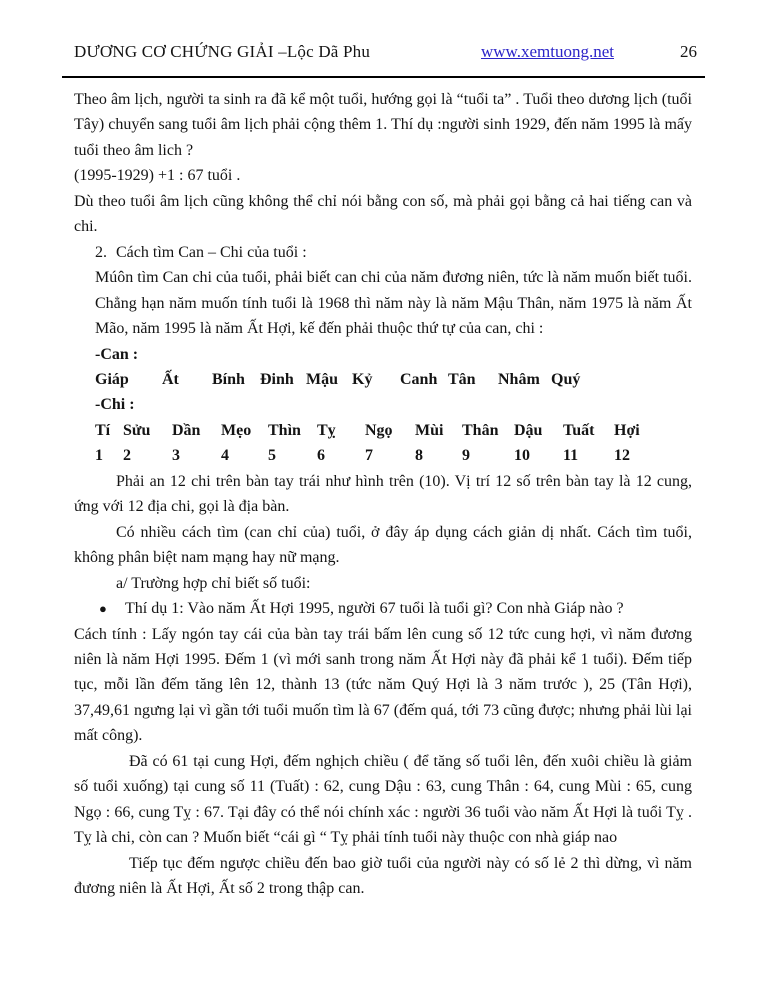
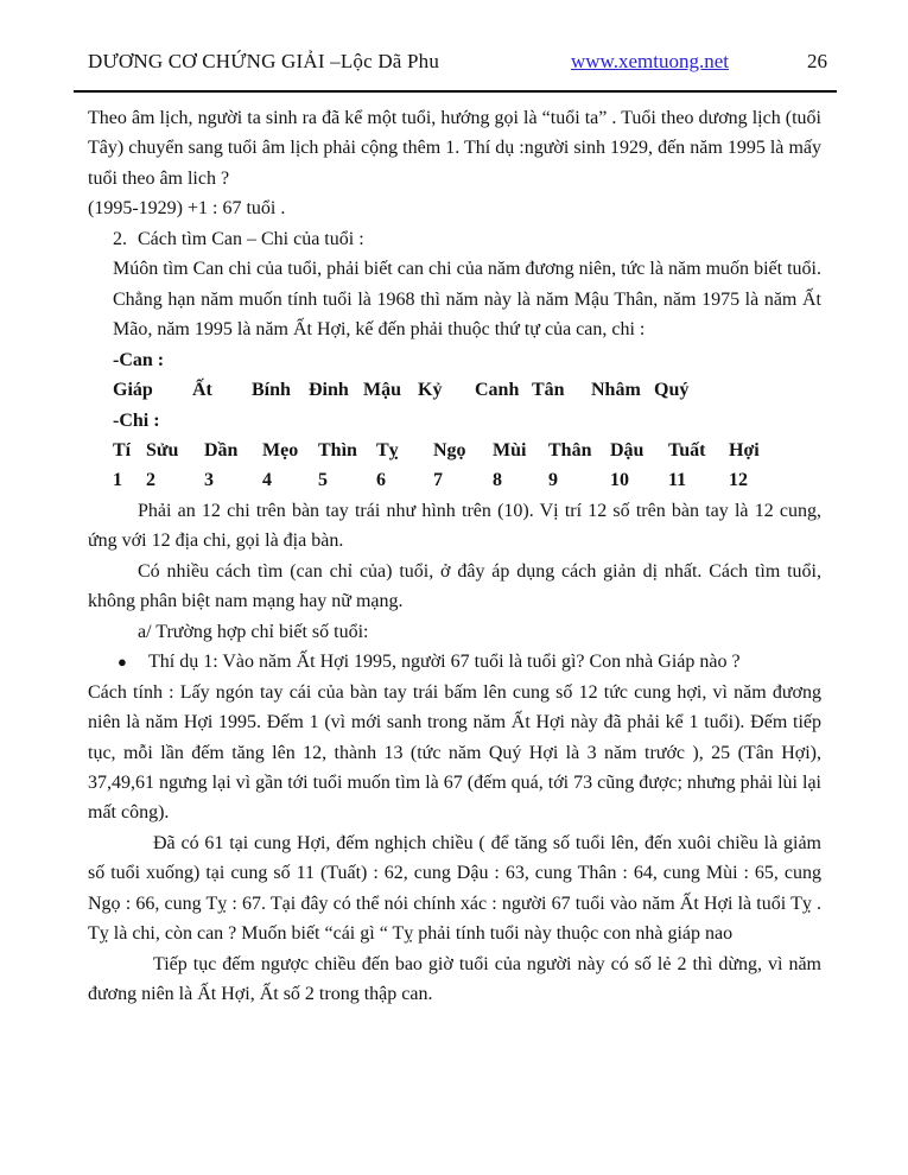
  DƯƠNG CƠ CHỨNG GIẢI –Lộc Dã Phu
  www.xemtuong.net
  26
  Theo âm lịch, người ta sinh ra đã kể một tuổi, hướng gọi là “tuổi ta” . Tuổi theo dương lịch (tuổi Tây) chuyển sang tuổi âm lịch phải cộng thêm 1. Thí dụ :người sinh 1929, đến năm 1995 là mấy tuổi theo âm lich ?
  (1995-1929) +1 : 67 tuổi .
- Dù theo tuổi âm lịch cũng không thể chỉ nói bằng con số, mà phải gọi bằng cả hai tiếng can và chi.
  2.
  Cách tìm Can – Chi của tuổi :
  Múôn tìm Can chi của tuổi, phải biết can chi của năm đương niên, tức là năm muốn biết tuổi. Chẳng hạn năm muốn tính tuổi là 1968 thì năm này là năm Mậu Thân, năm 1975 là năm Ất Mão, năm 1995 là năm Ất Hợi, kế đến phải thuộc thứ tự của can, chi :
  -Can :
  Giáp Ất Bính Đinh Mậu Kỷ Canh Tân Nhâm Quý
  -Chi :
  Tí Sửu Dần Mẹo Thìn Tỵ Ngọ Mùi Thân Dậu Tuất Hợi
  1 2 3 4 5 6 7 8 9 10 11 12
  Phải an 12 chi trên bàn tay trái như hình trên (10). Vị trí 12 số trên bàn tay là 12 cung, ứng với 12 địa chi, gọi là địa bàn.
  Có nhiều cách tìm (can chỉ của) tuổi, ở đây áp dụng cách giản dị nhất. Cách tìm tuổi, không phân biệt nam mạng hay nữ mạng.
  a/ Trường hợp chỉ biết số tuổi:
  ●
  Thí dụ 1: Vào năm Ất Hợi 1995, người 67 tuổi là tuổi gì? Con nhà Giáp nào ?
  Cách tính : Lấy ngón tay cái của bàn tay trái bấm lên cung số 12 tức cung hợi, vì năm đương niên là năm Hợi 1995. Đếm 1 (vì mới sanh trong năm Ất Hợi này đã phải kể 1 tuổi). Đếm tiếp tục, mỗi lần đếm tăng lên 12, thành 13 (tức năm Quý Hợi là 3 năm trước ), 25 (Tân Hợi), 37,49,61 ngưng lại vì gần tới tuổi muốn tìm là 67 (đếm quá, tới 73 cũng được; nhưng phải lùi lại mất công).
- Đã có 61 tại cung Hợi, đếm nghịch chiều ( để tăng số tuổi lên, đến xuôi chiều là giảm số tuổi xuống) tại cung số 11 (Tuất) : 62, cung Dậu : 63, cung Thân : 64, cung Mùi : 65, cung Ngọ : 66, cung Tỵ : 67. Tại đây có thể nói chính xác : người 36 tuổi vào năm Ất Hợi là tuổi Tỵ . Tỵ là chi, còn can ? Muốn biết “cái gì “ Tỵ phải tính tuổi này thuộc con nhà giáp nao
+ Đã có 61 tại cung Hợi, đếm nghịch chiều ( để tăng số tuổi lên, đến xuôi chiều là giảm số tuổi xuống) tại cung số 11 (Tuất) : 62, cung Dậu : 63, cung Thân : 64, cung Mùi : 65, cung Ngọ : 66, cung Tỵ : 67. Tại đây có thể nói chính xác : người 67 tuổi vào năm Ất Hợi là tuổi Tỵ . Tỵ là chi, còn can ? Muốn biết “cái gì “ Tỵ phải tính tuổi này thuộc con nhà giáp nao
  Tiếp tục đếm ngược chiều đến bao giờ tuổi của người này có số lẻ 2 thì dừng, vì năm đương niên là Ất Hợi, Ất số 2 trong thập can.
